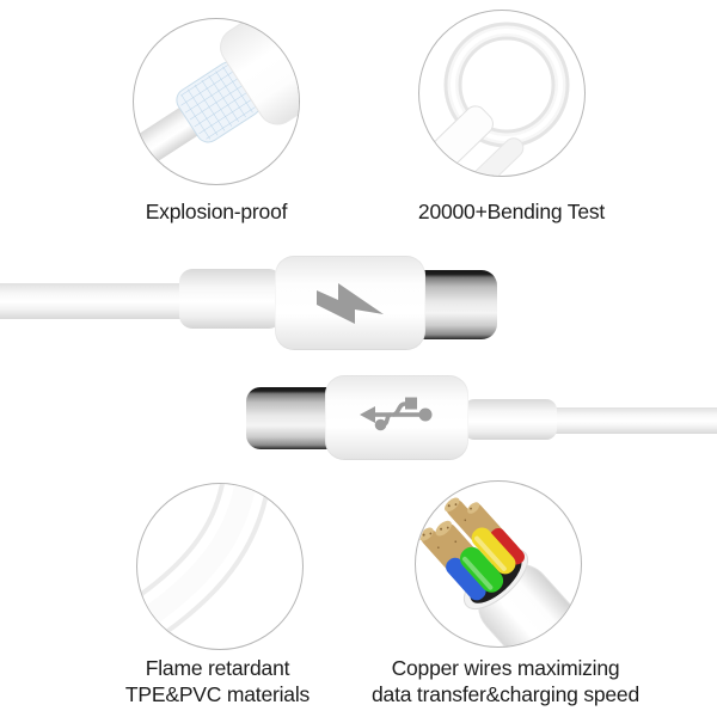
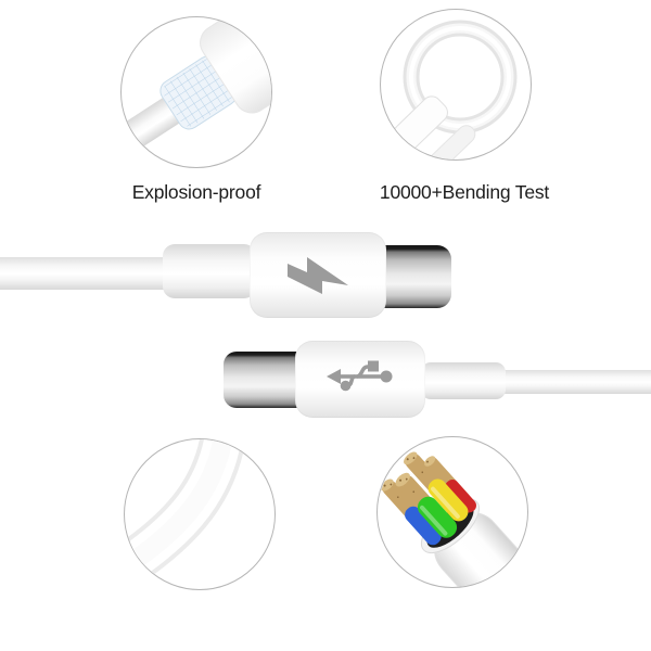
  Explosion-proof
- 20000+Bending Test
+ 10000+Bending Test
- Flame retardant
- TPE&PVC materials
- Copper wires maximizing
- data transfer&charging speed
